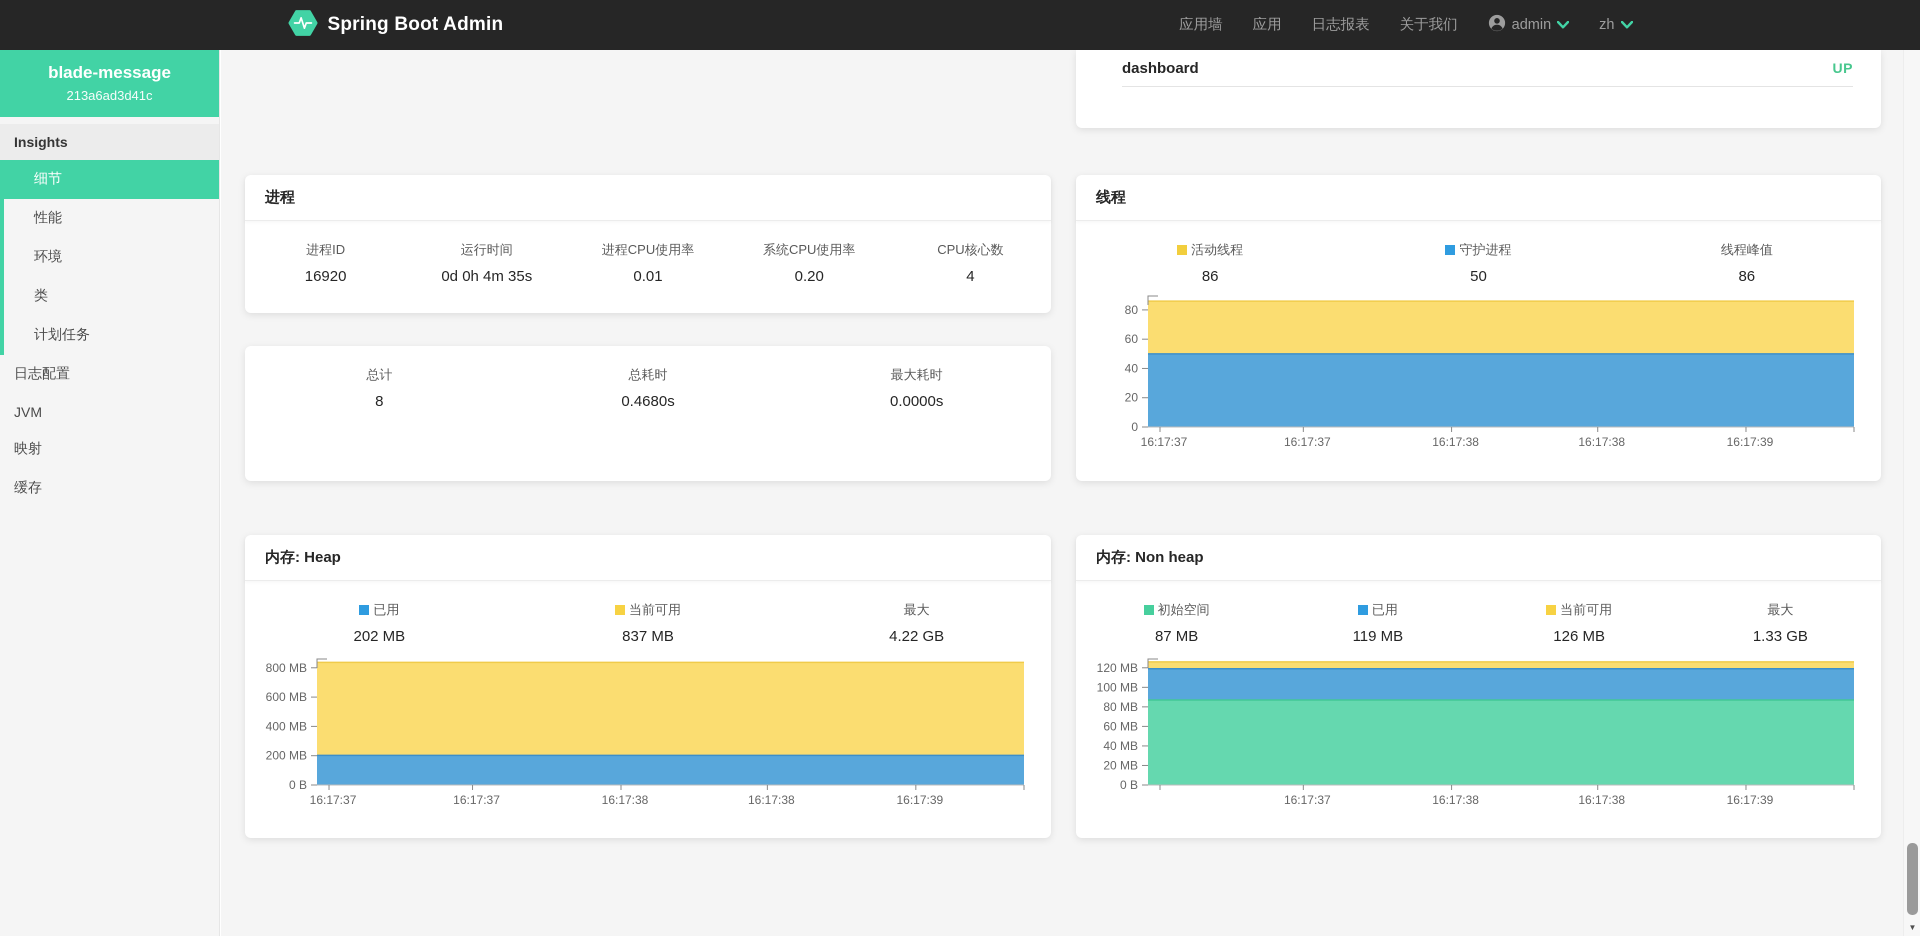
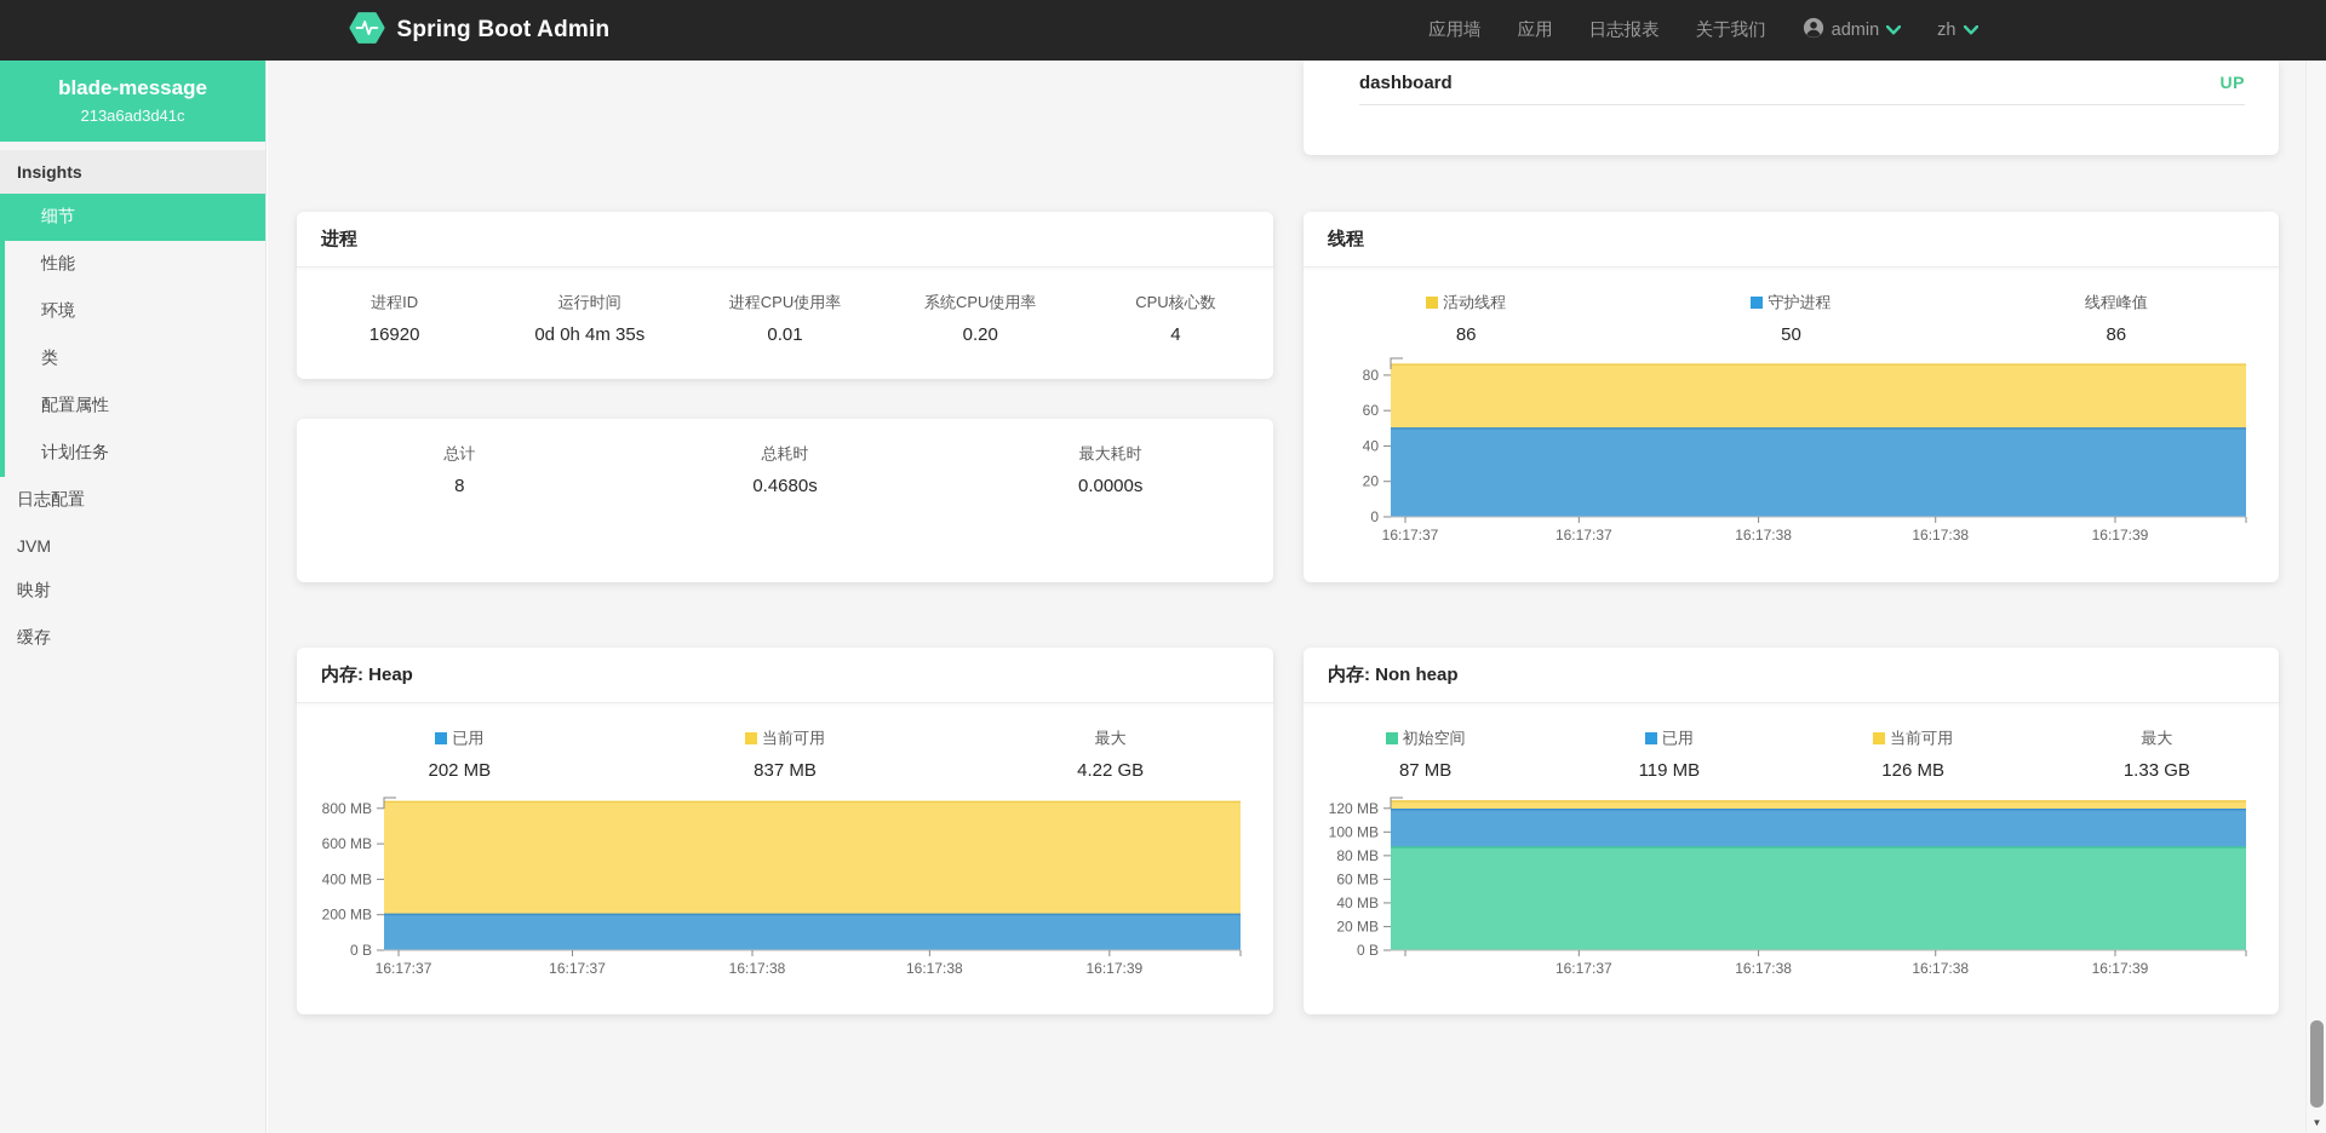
  Spring Boot Admin
  应用墙
  应用
  日志报表
  关于我们
  admin
  zh
  blade-message
  213a6ad3d41c
  Insights
  细节
  性能
  环境
  类
+ 配置属性
  计划任务
  日志配置
  JVM
  映射
  缓存
  dashboard
  UP
  进程
  进程ID
  16920
  运行时间
  0d 0h 4m 35s
  进程CPU使用率
  0.01
  系统CPU使用率
  0.20
  CPU核心数
  4
  总计
  8
  总耗时
  0.4680s
  最大耗时
  0.0000s
  线程
  活动线程
  86
  守护进程
  50
  线程峰值
  86
  0
  20
  40
  60
  80
  16:17:37
  16:17:37
  16:17:38
  16:17:38
  16:17:39
  内存: Heap
  已用
  202 MB
  当前可用
  837 MB
  最大
  4.22 GB
  0 B
  200 MB
  400 MB
  600 MB
  800 MB
  16:17:37
  16:17:37
  16:17:38
  16:17:38
  16:17:39
  内存: Non heap
  初始空间
  87 MB
  已用
  119 MB
  当前可用
  126 MB
  最大
  1.33 GB
  0 B
  20 MB
  40 MB
  60 MB
  80 MB
  100 MB
  120 MB
  16:17:37
  16:17:38
  16:17:38
  16:17:39
  ▼
